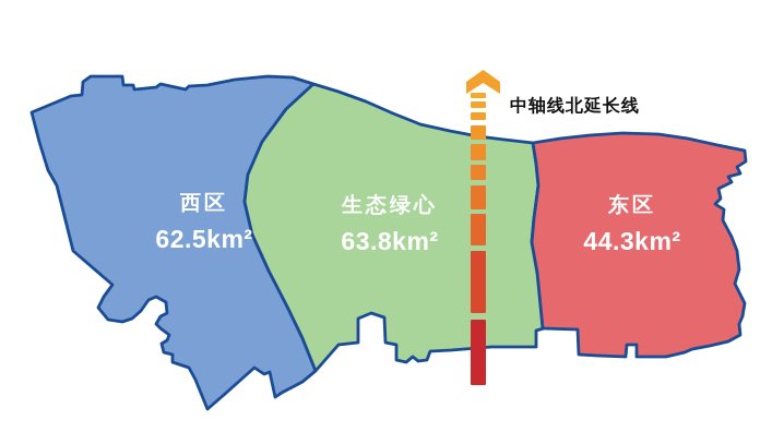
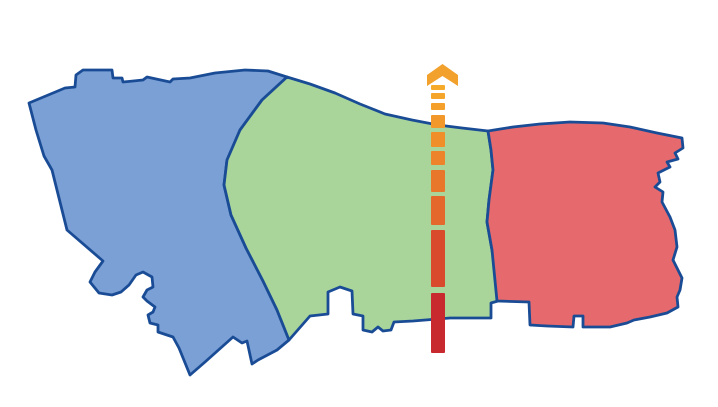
- 中轴线北延长线
- 西区
- 62.5km²
- 生态绿心
- 63.8km²
- 东区
- 44.3km²
